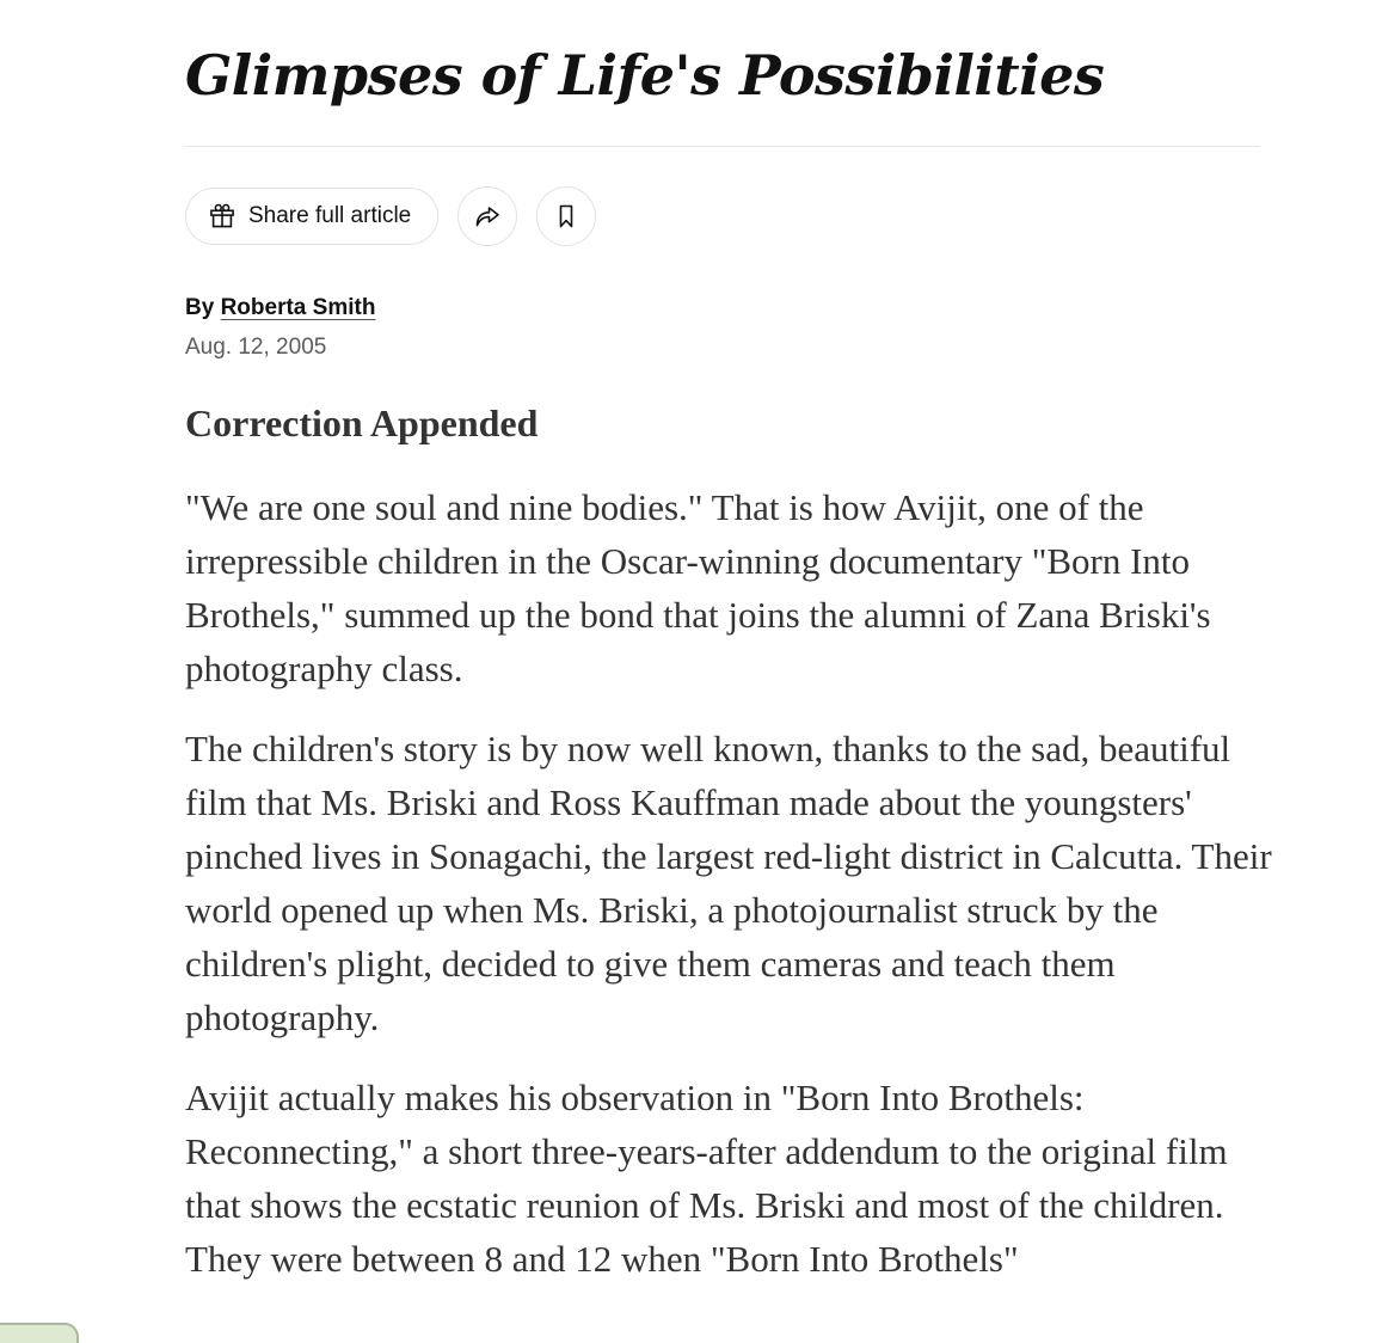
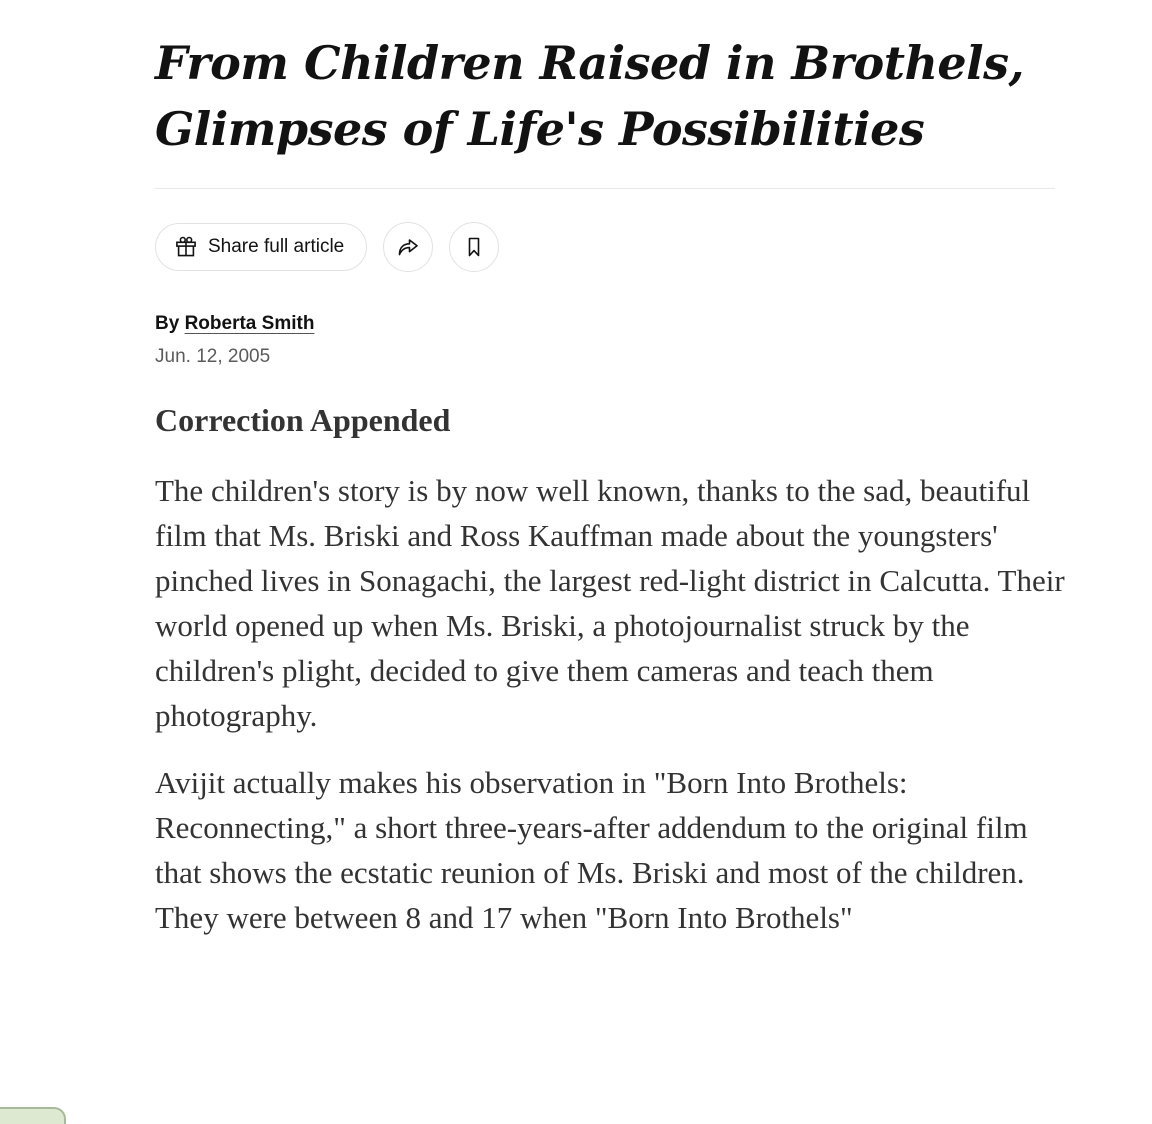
+ From Children Raised in Brothels,
  Glimpses of Life's Possibilities
  Share full article
  By Roberta Smith
- Aug. 12, 2005
+ Jun. 12, 2005
  Correction Appended
- "We are one soul and nine bodies." That is how Avijit, one of the irrepressible children in the Oscar-winning documentary "Born Into Brothels," summed up the bond that joins the alumni of Zana Briski's photography class.
  The children's story is by now well known, thanks to the sad, beautiful film that Ms. Briski and Ross Kauffman made about the youngsters' pinched lives in Sonagachi, the largest red-light district in Calcutta. Their world opened up when Ms. Briski, a photojournalist struck by the children's plight, decided to give them cameras and teach them photography.
- Avijit actually makes his observation in "Born Into Brothels: Reconnecting," a short three-years-after addendum to the original film that shows the ecstatic reunion of Ms. Briski and most of the children. They were between 8 and 12 when "Born Into Brothels"
+ Avijit actually makes his observation in "Born Into Brothels: Reconnecting," a short three-years-after addendum to the original film that shows the ecstatic reunion of Ms. Briski and most of the children. They were between 8 and 17 when "Born Into Brothels"
